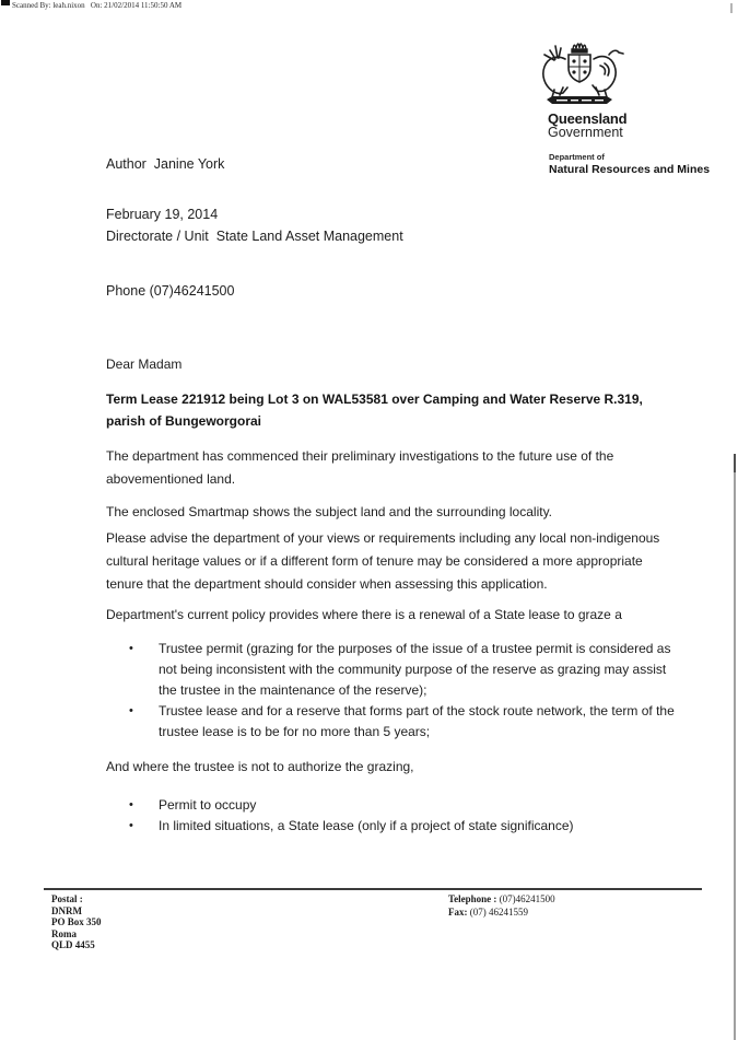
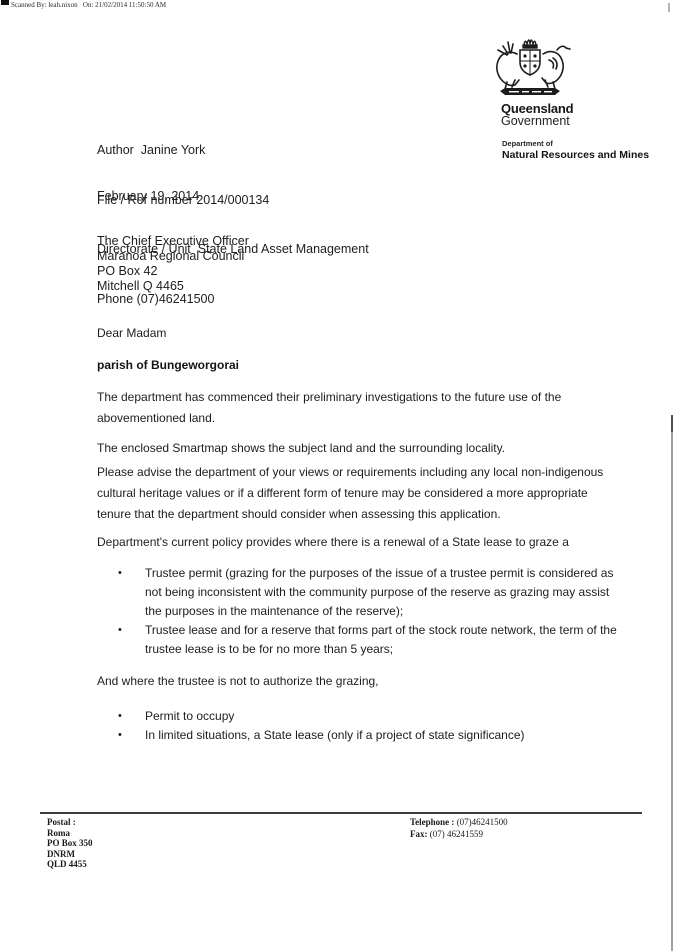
  Scanned By: leah.nixon On: 21/02/2014 11:50:50 AM
  Queensland
  Government
  Department of
  Natural Resources and Mines
  Author Janine York
+ File / Ref number 2014/000134
  Directorate / Unit State Land Asset Management
  Phone (07)46241500
  February 19, 2014
+ The Chief Executive Officer
+ Maranoa Regional Council
+ PO Box 42
+ Mitchell Q 4465
  Dear Madam
- Term Lease 221912 being Lot 3 on WAL53581 over Camping and Water Reserve R.319,
  parish of Bungeworgorai
  The department has commenced their preliminary investigations to the future use of the
  abovementioned land.
  The enclosed Smartmap shows the subject land and the surrounding locality.
  Please advise the department of your views or requirements including any local non-indigenous
  cultural heritage values or if a different form of tenure may be considered a more appropriate
  tenure that the department should consider when assessing this application.
  Department's current policy provides where there is a renewal of a State lease to graze a
  •
  Trustee permit (grazing for the purposes of the issue of a trustee permit is considered as
  not being inconsistent with the community purpose of the reserve as grazing may assist
- the trustee in the maintenance of the reserve);
+ the purposes in the maintenance of the reserve);
  •
  Trustee lease and for a reserve that forms part of the stock route network, the term of the
  trustee lease is to be for no more than 5 years;
  And where the trustee is not to authorize the grazing,
  •
  Permit to occupy
  •
  In limited situations, a State lease (only if a project of state significance)
  Postal :
- DNRM
+ Roma
  PO Box 350
- Roma
+ DNRM
  QLD 4455
  Telephone : (07)46241500
  Fax: (07) 46241559
